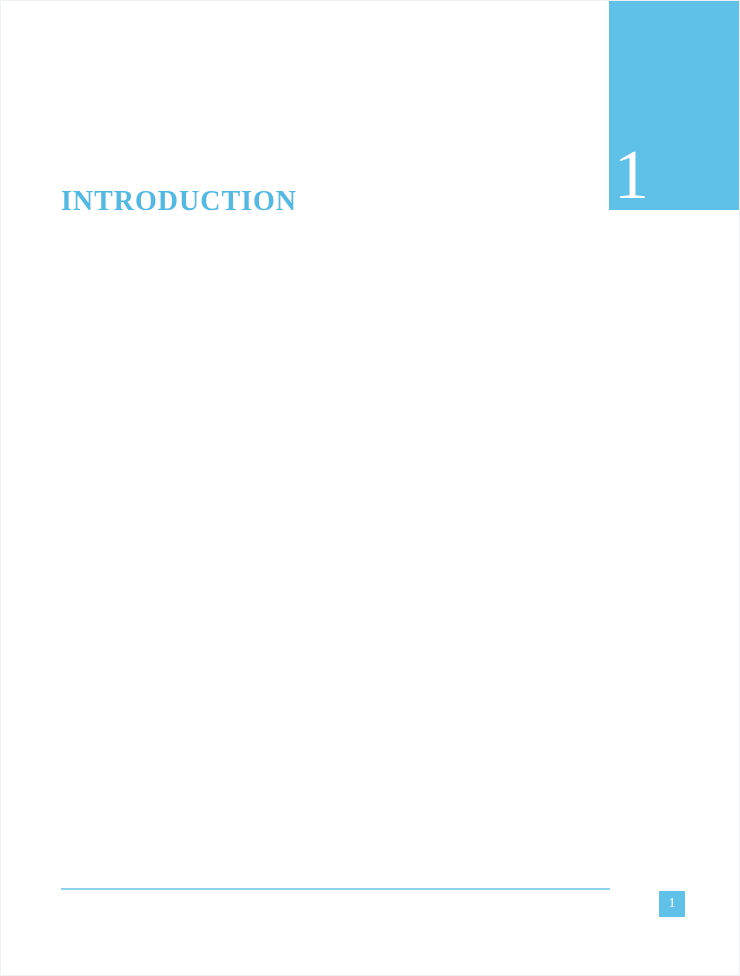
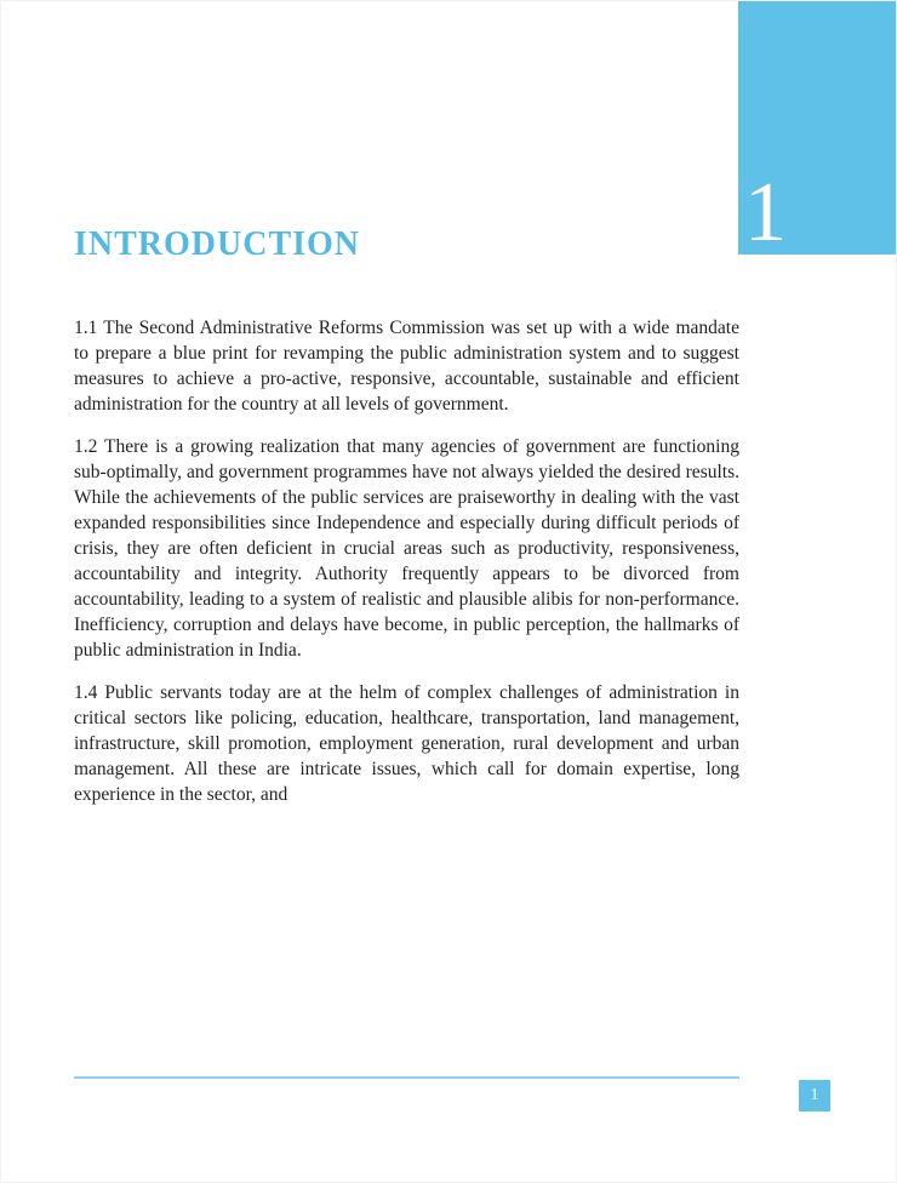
  1
  INTRODUCTION
+ 1.1 The Second Administrative Reforms Commission was set up with a wide mandate to prepare a blue print for revamping the public administration system and to suggest measures to achieve a pro-active, responsive, accountable, sustainable and efficient administration for the country at all levels of government.
+ 1.2 There is a growing realization that many agencies of government are functioning sub-optimally, and government programmes have not always yielded the desired results. While the achievements of the public services are praiseworthy in dealing with the vast expanded responsibilities since Independence and especially during difficult periods of crisis, they are often deficient in crucial areas such as productivity, responsiveness, accountability and integrity. Authority frequently appears to be divorced from accountability, leading to a system of realistic and plausible alibis for non-performance. Inefficiency, corruption and delays have become, in public perception, the hallmarks of public administration in India.
+ 1.4 Public servants today are at the helm of complex challenges of administration in critical sectors like policing, education, healthcare, transportation, land management, infrastructure, skill promotion, employment generation, rural development and urban management. All these are intricate issues, which call for domain expertise, long experience in the sector, and
  1
